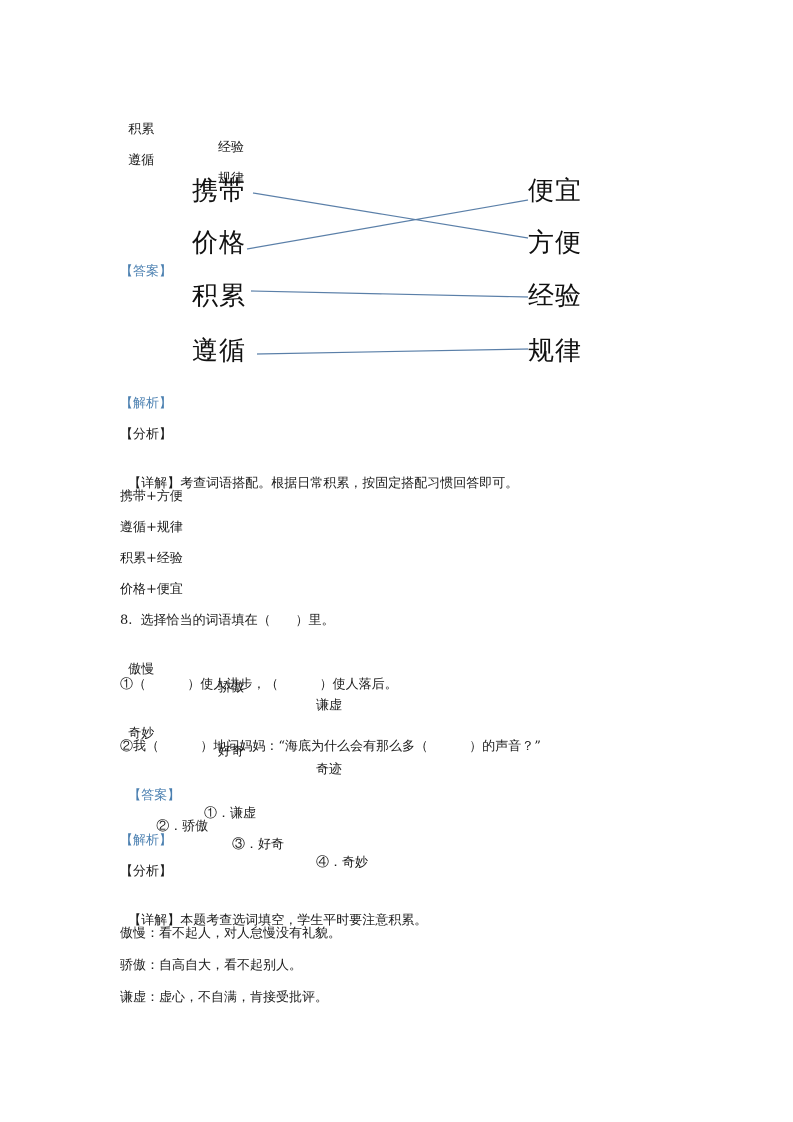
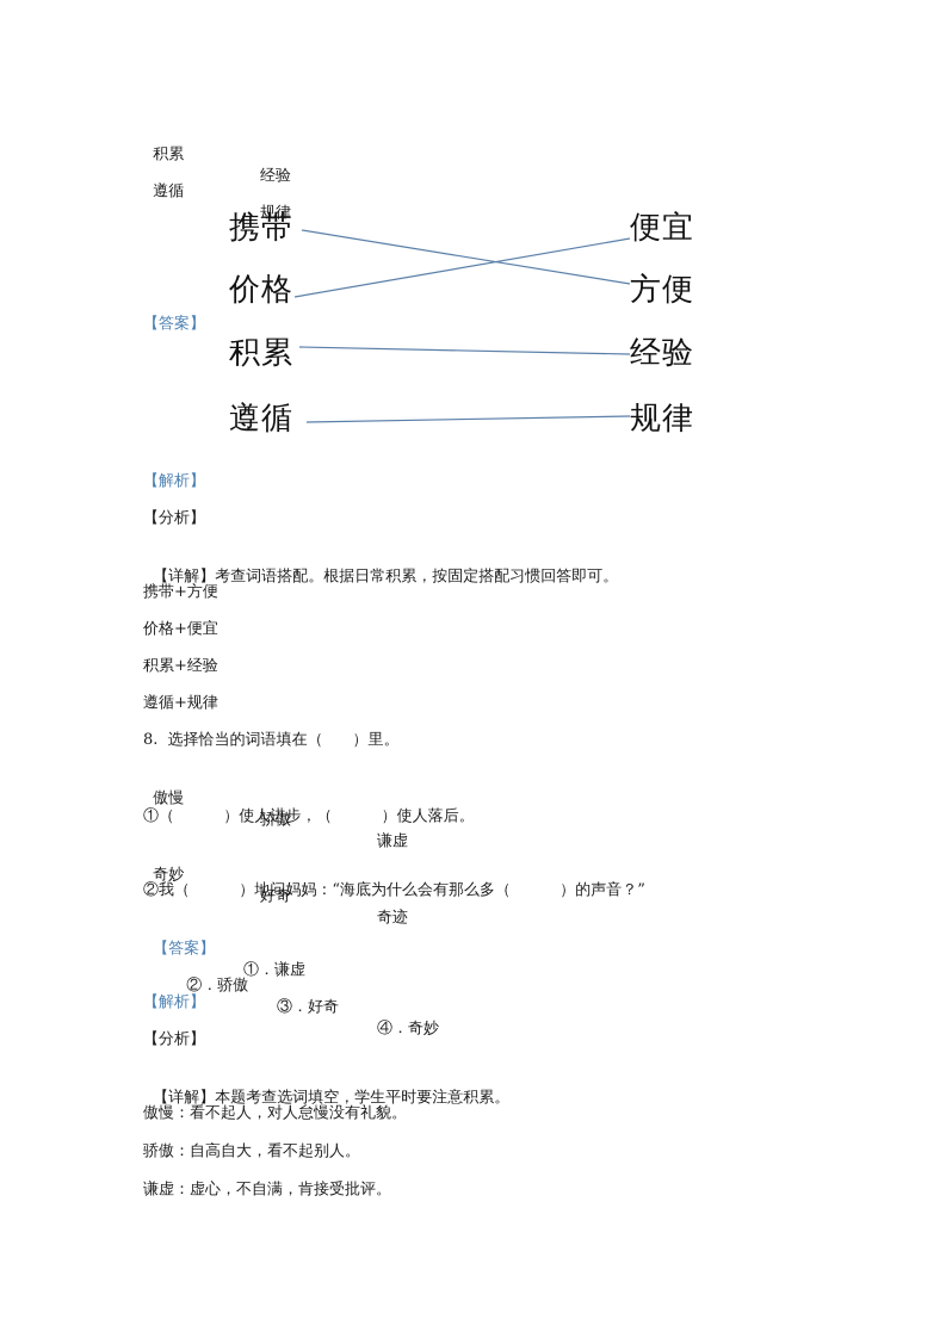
  积累
  经验
  遵循
  规律
  【答案】
  携带
  价格
  积累
  遵循
  便宜
  方便
  经验
  规律
  【解析】
  【分析】
  【详解】考查词语搭配。根据日常积累，按固定搭配习惯回答即可。
  携带+方便
- 遵循+规律
+ 价格+便宜
  积累+经验
- 价格+便宜
+ 遵循+规律
  8. 选择恰当的词语填在（ ）里。
  傲慢
  骄傲
  谦虚
  ①（ ）使人进步，（ ）使人落后。
  奇妙
  好奇
  奇迹
  ②我（ ）地问妈妈：“海底为什么会有那么多（ ）的声音？”
  【答案】
  ①．谦虚
  ②．骄傲
  ③．好奇
  ④．奇妙
  【解析】
  【分析】
  【详解】本题考查选词填空，学生平时要注意积累。
  傲慢：看不起人，对人怠慢没有礼貌。
  骄傲：自高自大，看不起别人。
  谦虚：虚心，不自满，肯接受批评。
